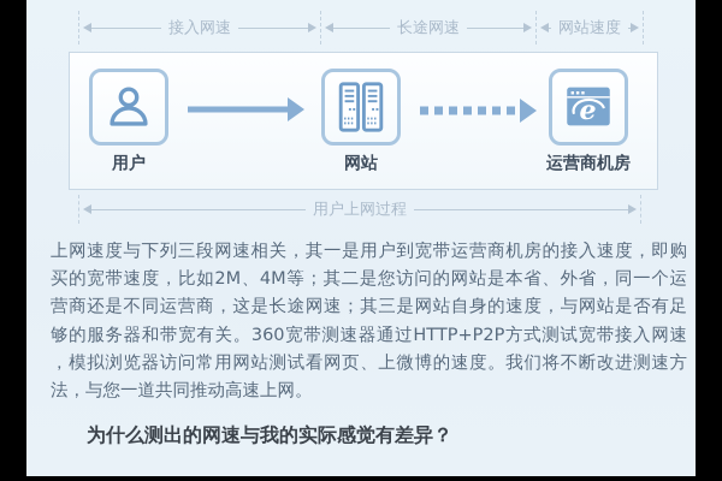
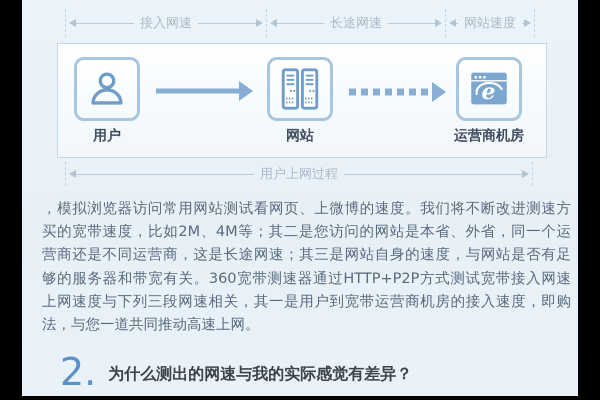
  接入网速
  长途网速
  网站速度
  用户
  网站
  e
  运营商机房
  用户上网过程
- 上网速度与下列三段网速相关，其一是用户到宽带运营商机房的接入速度，即购
+ ，模拟浏览器访问常用网站测试看网页、上微博的速度。我们将不断改进测速方
  买的宽带速度，比如2M、4M等；其二是您访问的网站是本省、外省，同一个运
  营商还是不同运营商，这是长途网速；其三是网站自身的速度，与网站是否有足
  够的服务器和带宽有关。360宽带测速器通过HTTP+P2P方式测试宽带接入网速
- ，模拟浏览器访问常用网站测试看网页、上微博的速度。我们将不断改进测速方
+ 上网速度与下列三段网速相关，其一是用户到宽带运营商机房的接入速度，即购
  法，与您一道共同推动高速上网。
+ 2.
  为什么测出的网速与我的实际感觉有差异？
